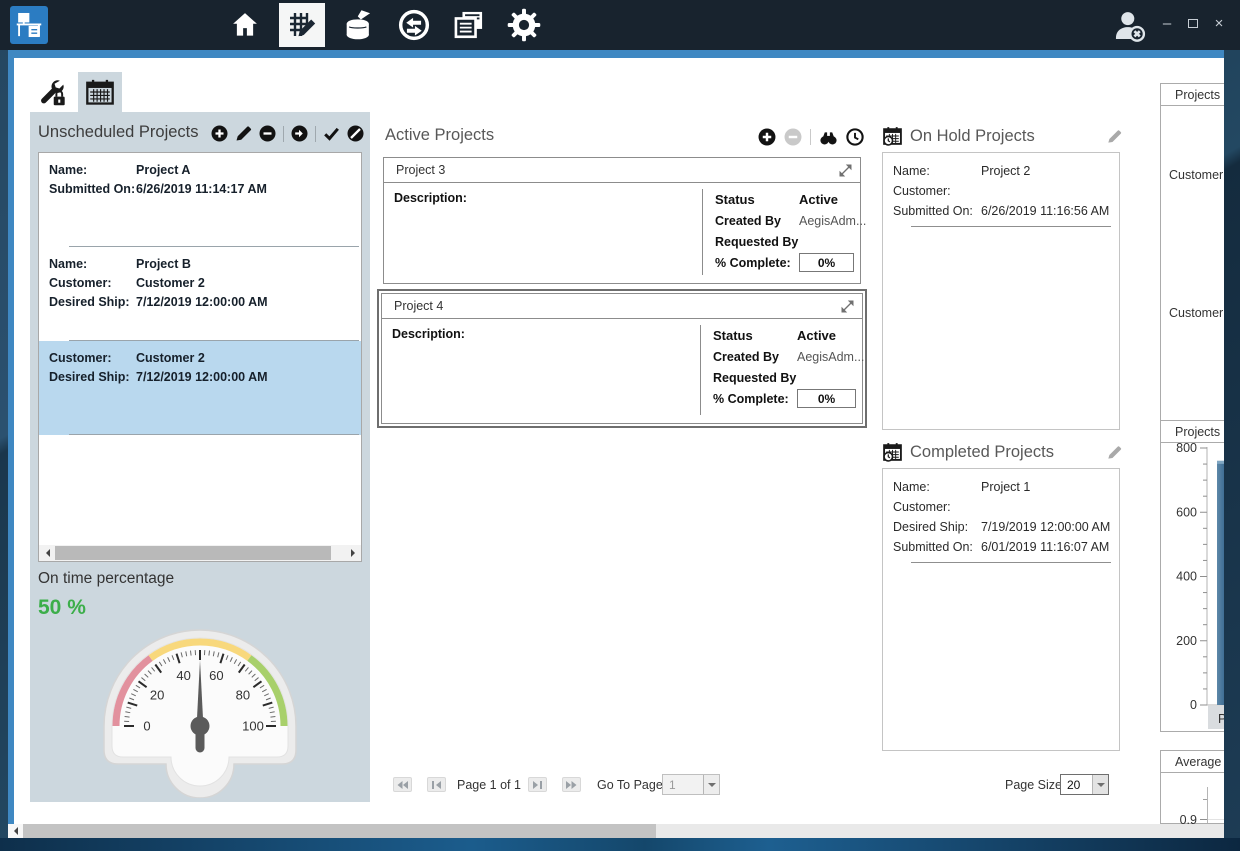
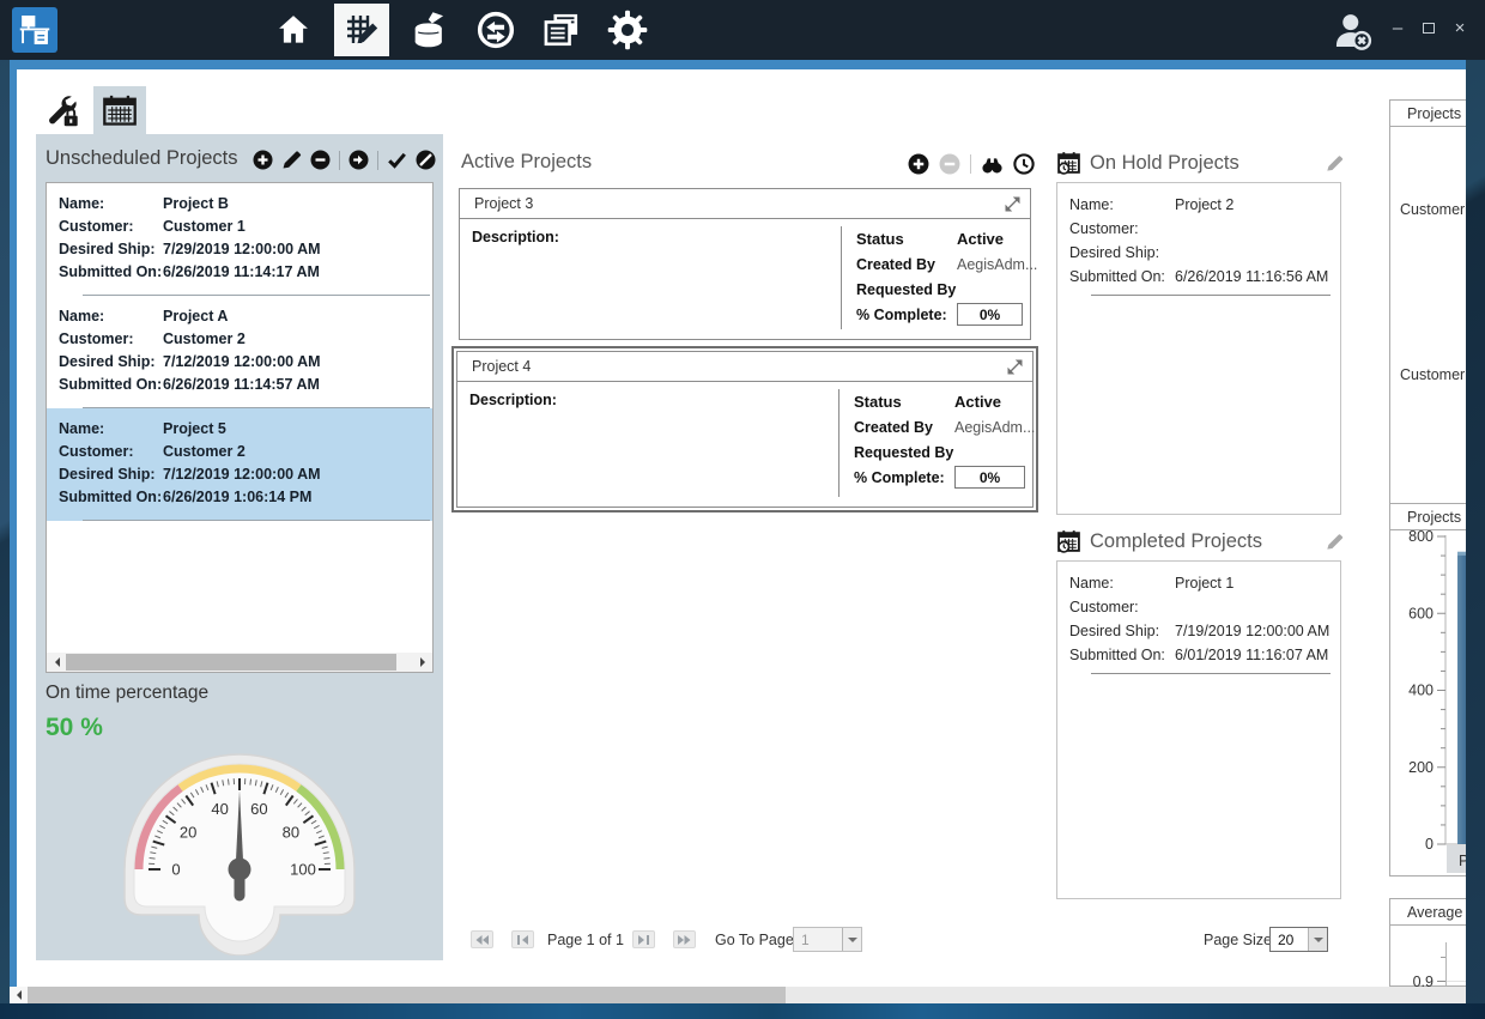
  –
  ×
  Unscheduled Projects
- Name: Project A
+ Name: Project B
+ Customer: Customer 1
+ Desired Ship: 7/29/2019 12:00:00 AM
  Submitted On:6/26/2019 11:14:17 AM
- Name: Project B
+ Name: Project A
  Customer: Customer 2
  Desired Ship: 7/12/2019 12:00:00 AM
+ Submitted On:6/26/2019 11:14:57 AM
+ Name: Project 5
  Customer: Customer 2
  Desired Ship: 7/12/2019 12:00:00 AM
+ Submitted On:6/26/2019 1:06:14 PM
  On time percentage
  50 %
  0
  20
  40
  60
  80
  100
  Active Projects
  Project 3
  Description:
  Status
  Active
  Created By
  AegisAdm...
  Requested By
  % Complete:
  0%
  Project 4
  Description:
  Status
  Active
  Created By
  AegisAdm...
  Requested By
  % Complete:
  0%
  On Hold Projects
  Name: Project 2
  Customer:
+ Desired Ship:
  Submitted On: 6/26/2019 11:16:56 AM
  Completed Projects
  Name: Project 1
  Customer:
  Desired Ship: 7/19/2019 12:00:00 AM
  Submitted On: 6/01/2019 11:16:07 AM
  Projects
  Customer
  Customer
  Projects
  0
  200
  400
  600
  800
  P
  Average
  0.9
  Page 1 of 1
  Go To Page
  1
  Page Size
  20
